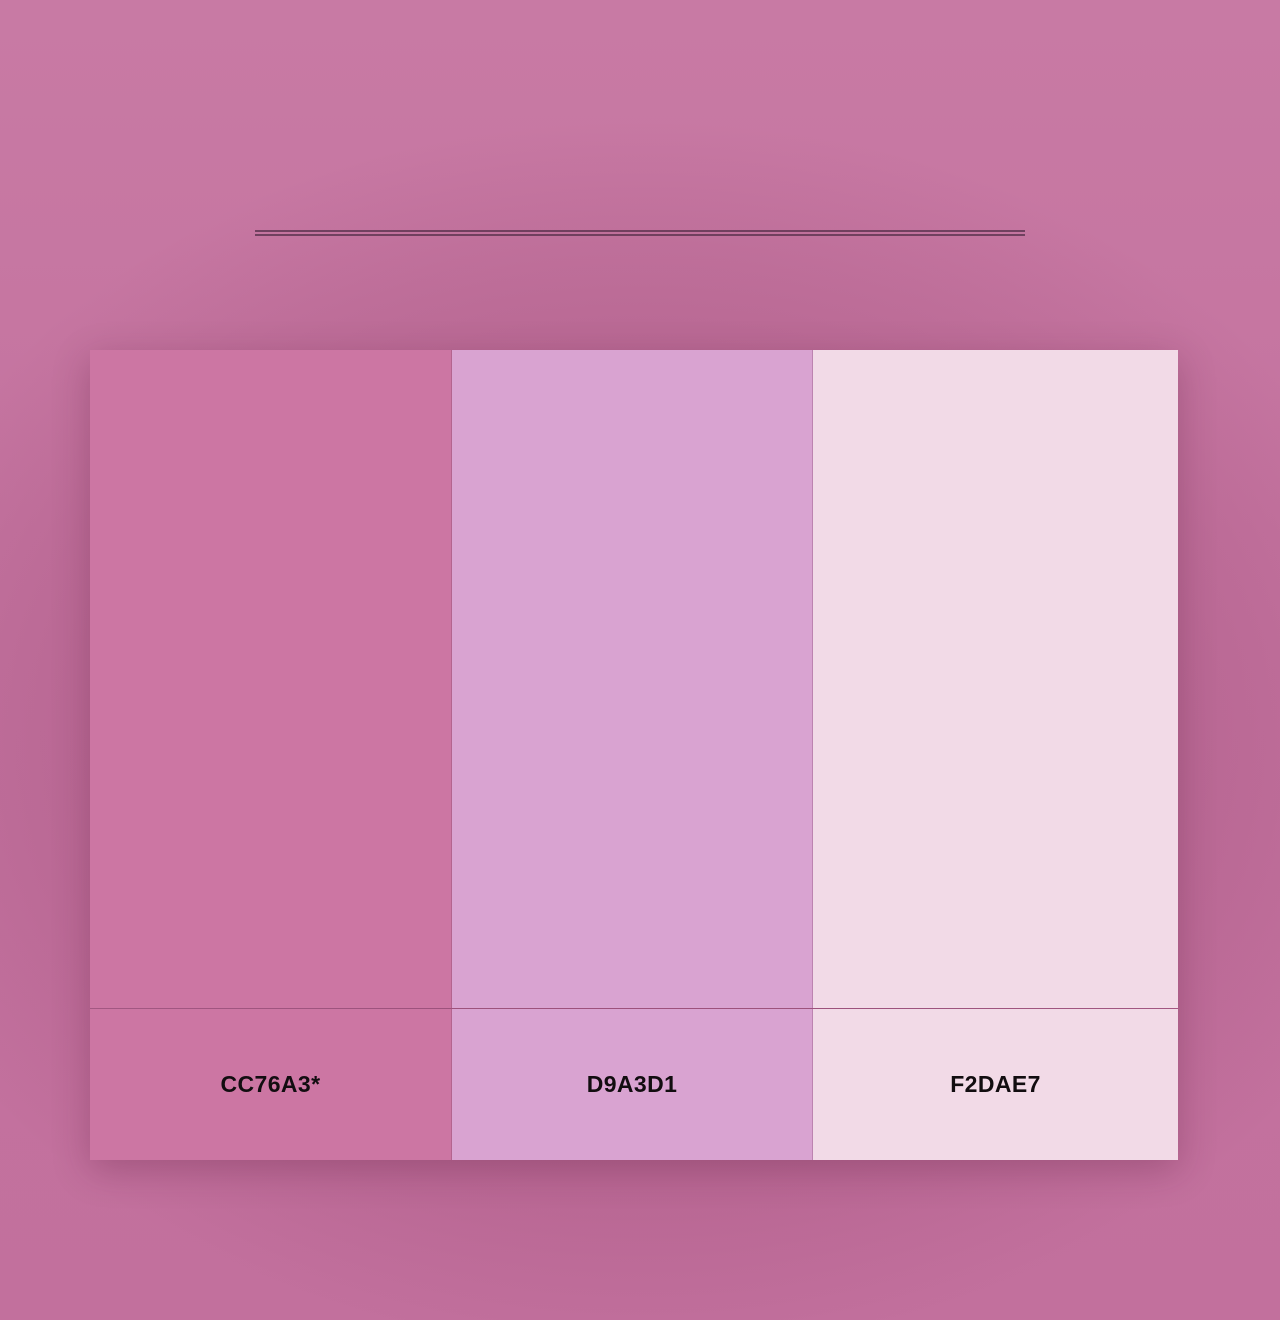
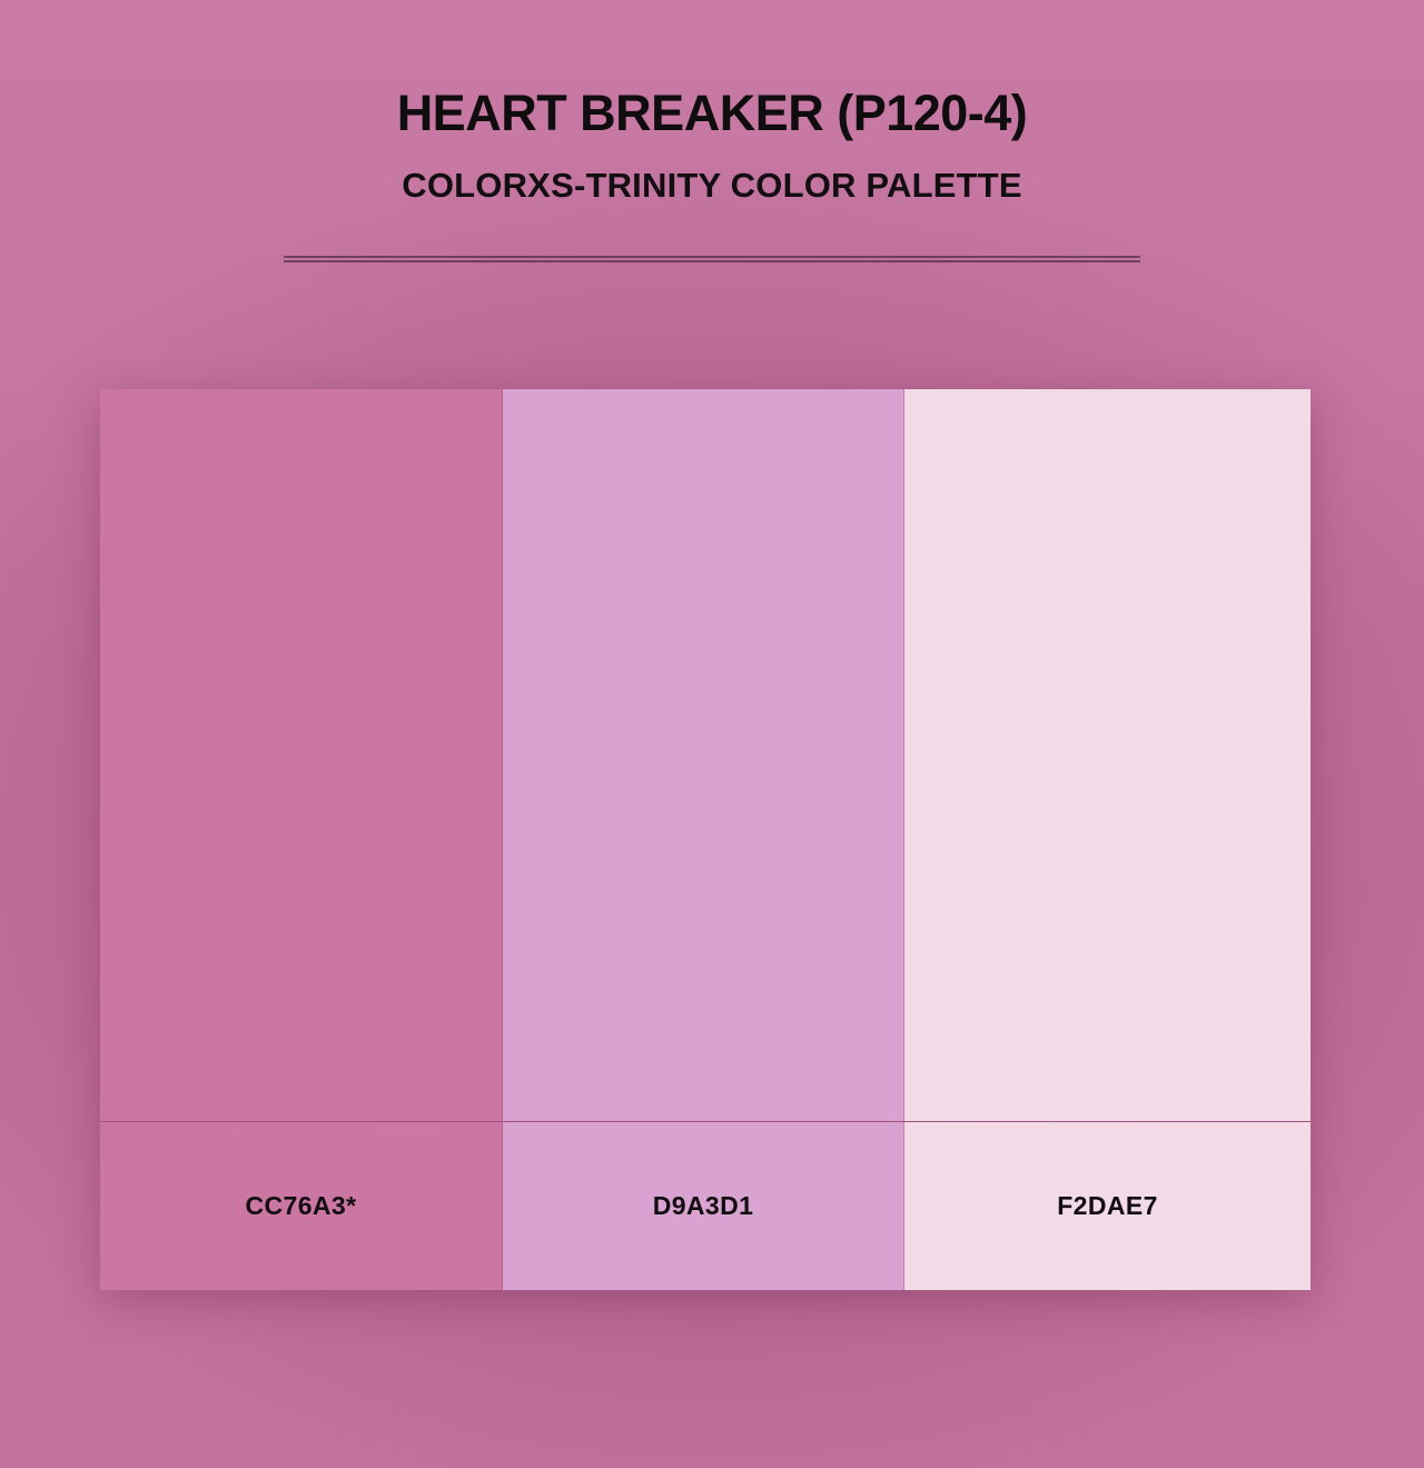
+ HEART BREAKER (P120-4)
+ COLORXS-TRINITY COLOR PALETTE
  CC76A3*
  D9A3D1
  F2DAE7
